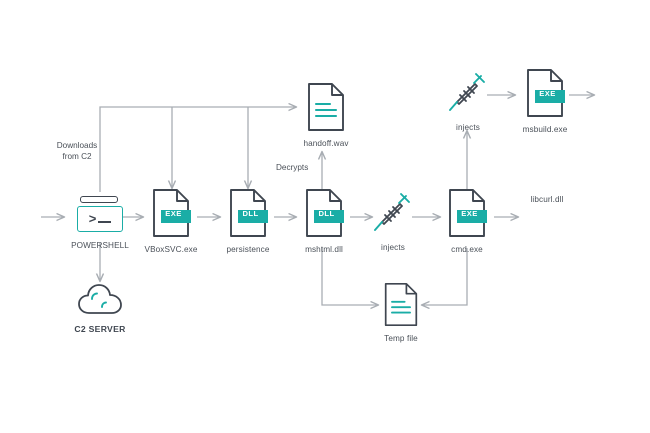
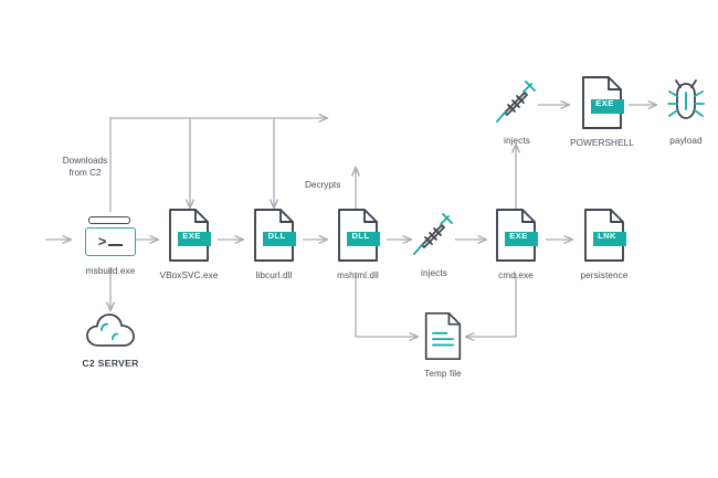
  >
- POWERSHELL
+ msbuild.exe
  EXE
  VBoxSVC.exe
  DLL
- persistence
+ libcurl.dll
  DLL
  mshtml.dll
  injects
  EXE
  cmd.exe
+ LNK
- libcurl.dll
+ persistence
- handoff.wav
  injects
  EXE
- msbuild.exe
+ POWERSHELL
+ payload
  Temp file
  C2 SERVER
  Downloads
  from C2
  Decrypts
